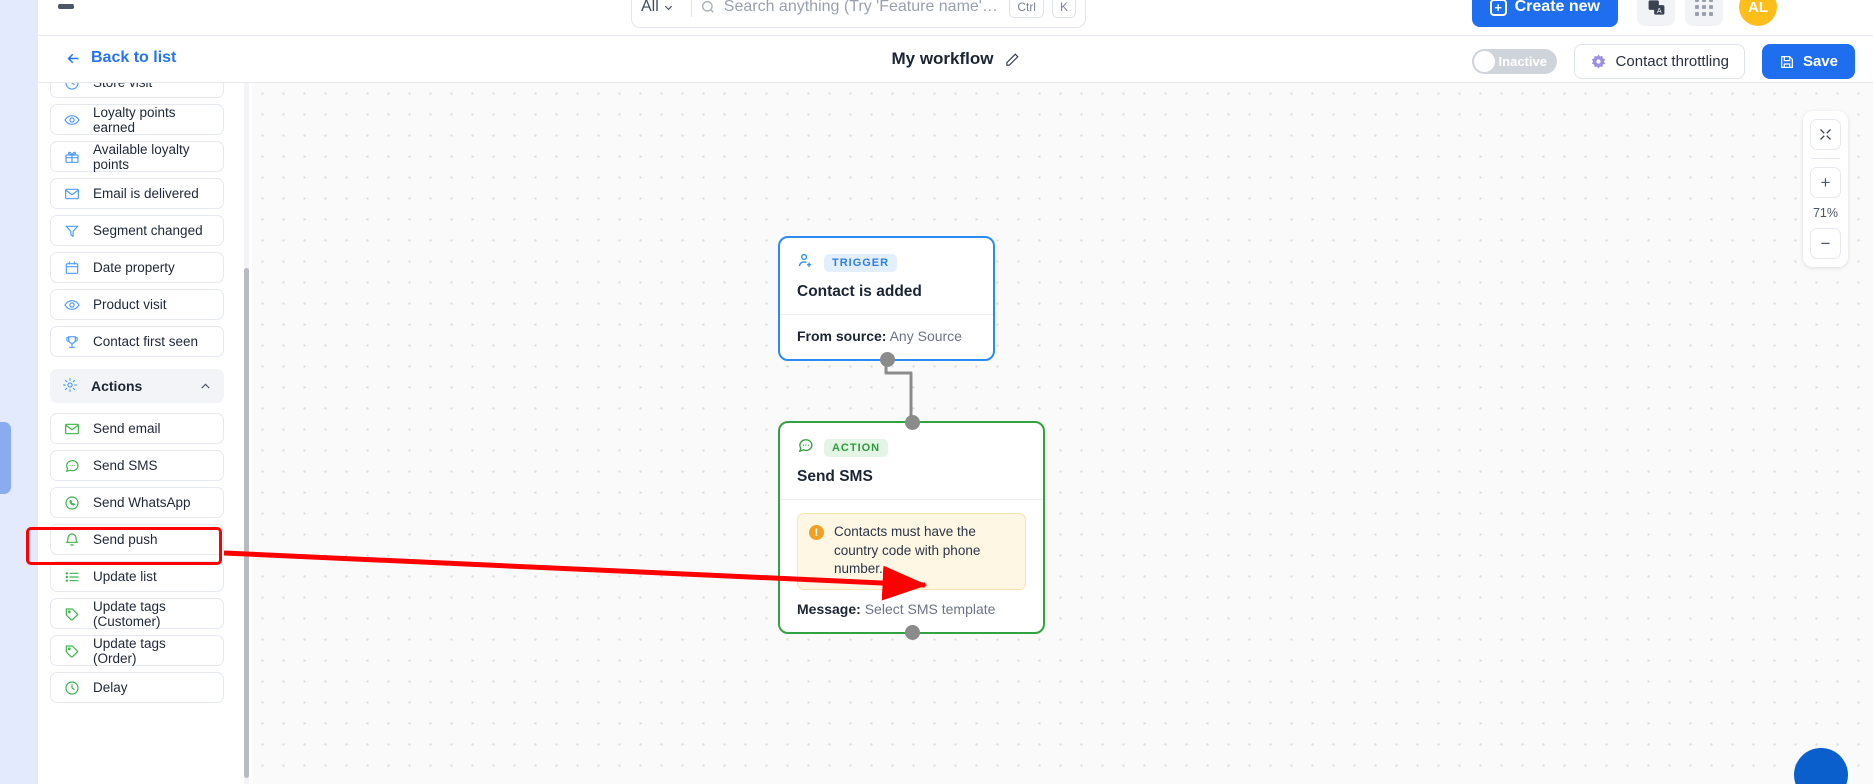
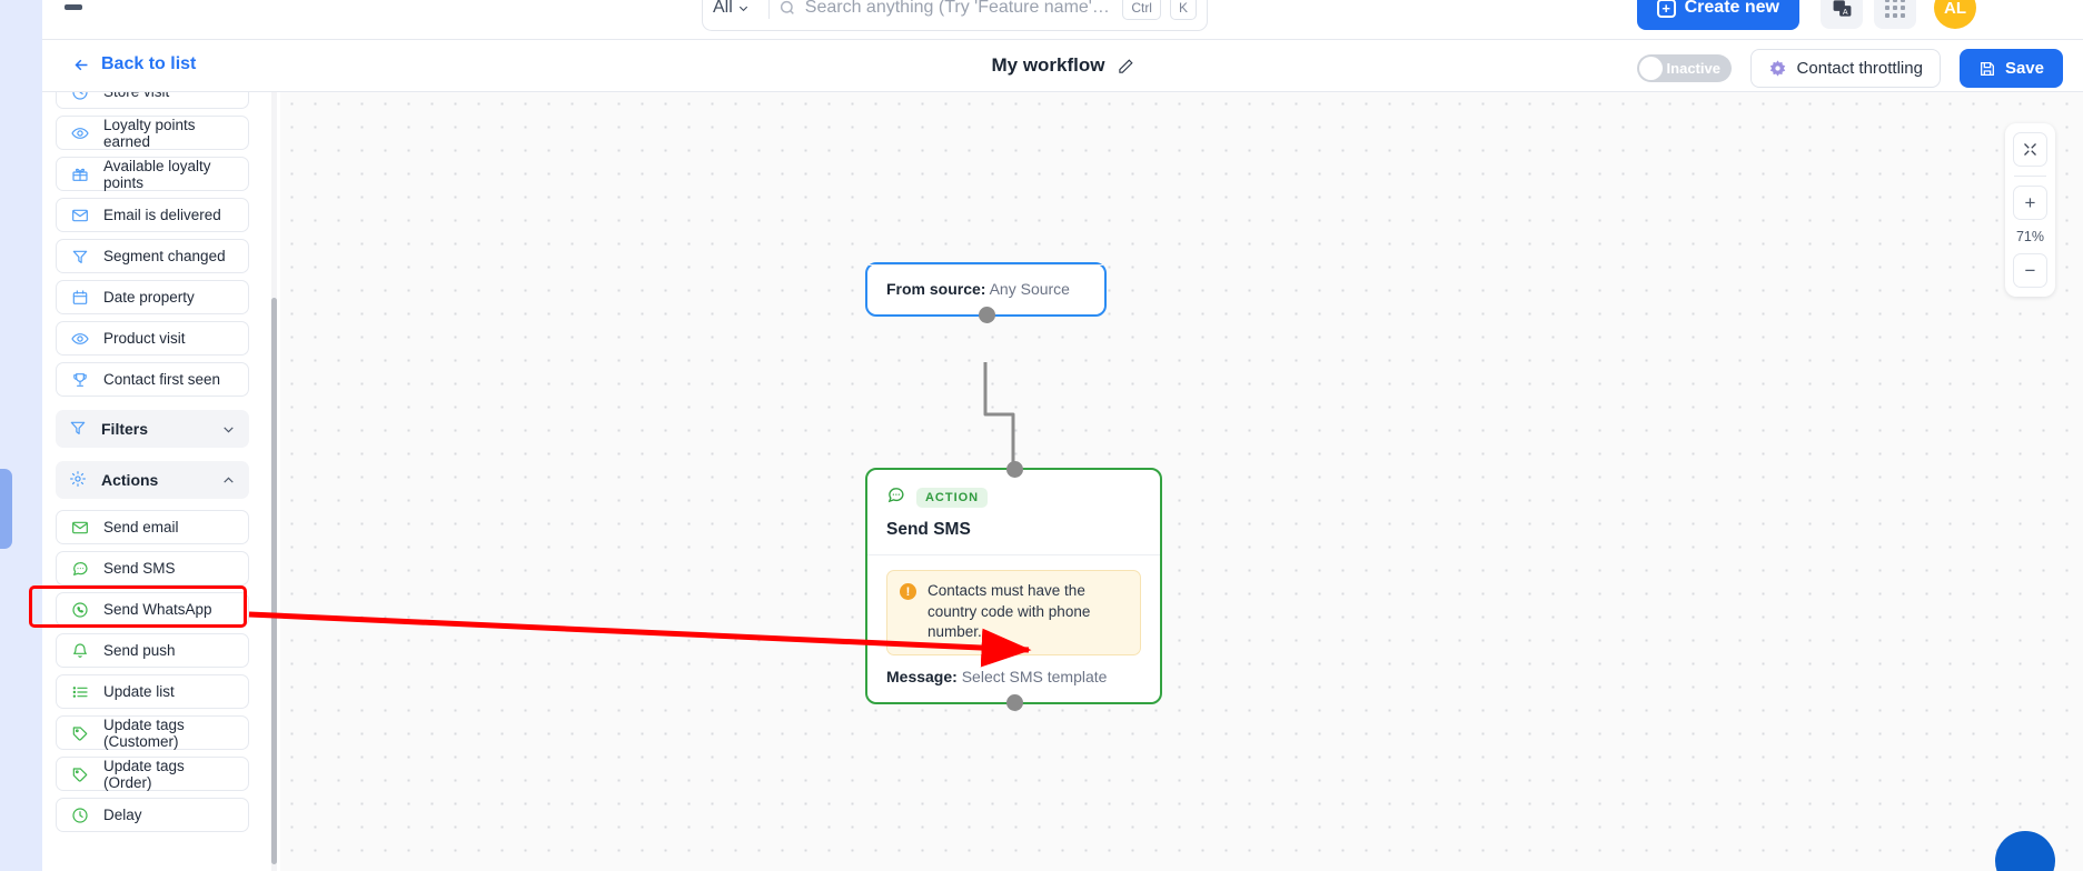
  All
  Search anything (Try 'Feature name' or
  Ctrl
  K
  +
  Create new
  A
  AL
  Back to list
  My workflow
  Inactive
  Contact throttling
  Save
  Store visit
  Loyalty points earned
  Available loyalty points
  Email is delivered
  Segment changed
  Date property
  Product visit
  Contact first seen
+ Filters
  Actions
  Send email
  Send SMS
  Send WhatsApp
  Send push
  Update list
  Update tags (Customer)
  Update tags (Order)
  Delay
- TRIGGER
- Contact is added
  From source: Any Source
  ACTION
  Send SMS
  !
  Contacts must have the country code with phone number.
  Message: Select SMS template
  +
  71%
  −
